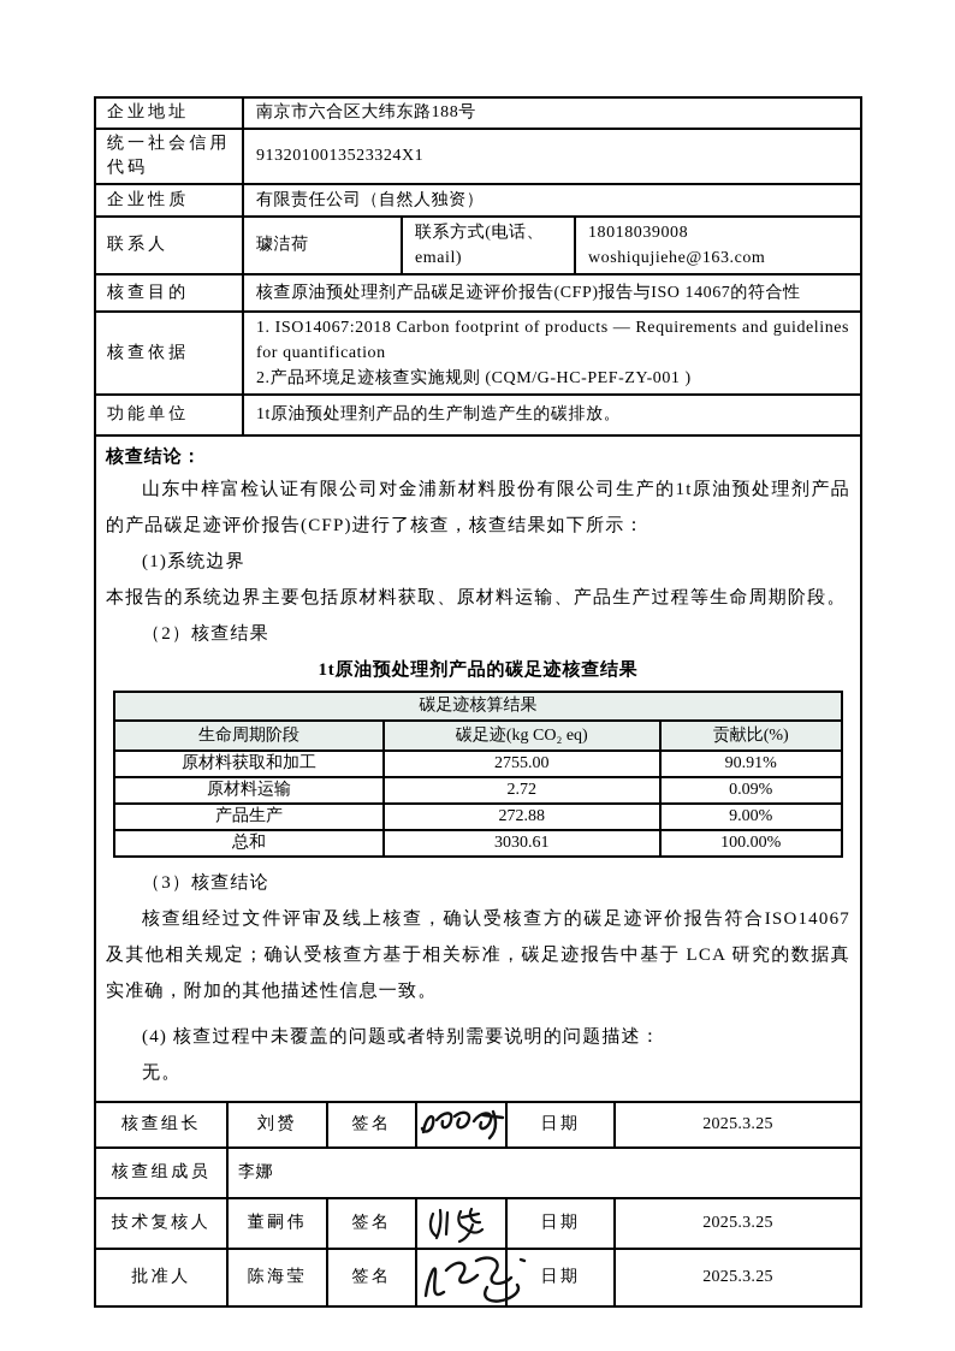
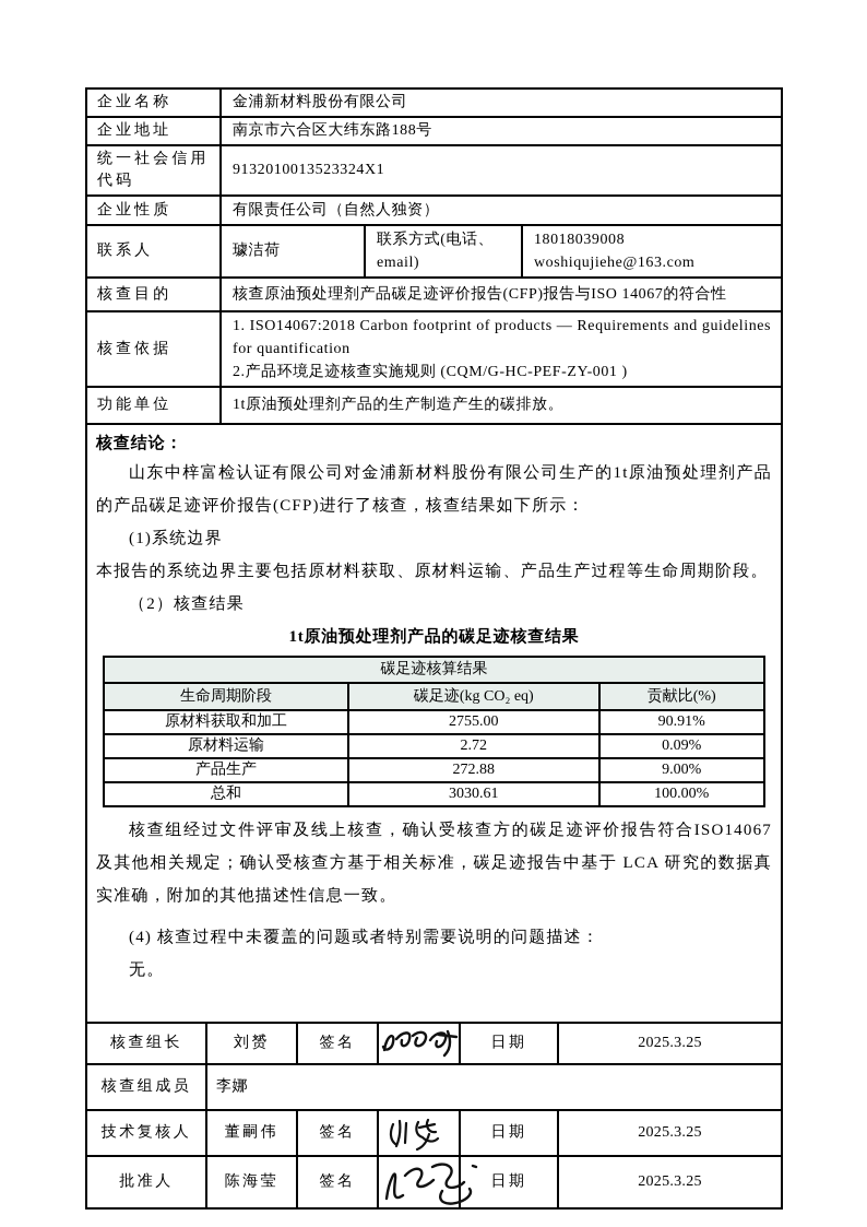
+ 企业名称	金浦新材料股份有限公司
  企业地址	南京市六合区大纬东路188号
  统一社会信用代码	9132010013523324X1
  企业性质	有限责任公司（自然人独资）
  联系人	璩洁荷	联系方式(电话、email)	18018039008 woshiqujiehe@163.com
  核查目的	核查原油预处理剂产品碳足迹评价报告(CFP)报告与ISO 14067的符合性
  核查依据	1. ISO14067:2018 Carbon footprint of products — Requirements and guidelines for quantification 2.产品环境足迹核查实施规则 (CQM/G-HC-PEF-ZY-001 )
  功能单位	1t原油预处理剂产品的生产制造产生的碳排放。
  核查结论：
  山东中梓富检认证有限公司对金浦新材料股份有限公司生产的1t原油预处理剂产品的产品碳足迹评价报告(CFP)进行了核查，核查结果如下所示：
  (1)系统边界
  本报告的系统边界主要包括原材料获取、原材料运输、产品生产过程等生命周期阶段。
  （2）核查结果
  1t原油预处理剂产品的碳足迹核查结果
  碳足迹核算结果
  生命周期阶段	碳足迹(kg CO₂ eq)	贡献比(%)
  原材料获取和加工	2755.00	90.91%
  原材料运输	2.72	0.09%
  产品生产	272.88	9.00%
  总和	3030.61	100.00%
- （3）核查结论
  核查组经过文件评审及线上核查，确认受核查方的碳足迹评价报告符合ISO14067及其他相关规定；确认受核查方基于相关标准，碳足迹报告中基于 LCA 研究的数据真实准确，附加的其他描述性信息一致。
  (4) 核查过程中未覆盖的问题或者特别需要说明的问题描述：
  无。
  核查组长	刘赟	签名		日期	2025.3.25
  核查组成员	李娜
  技术复核人	董嗣伟	签名		日期	2025.3.25
  批准人	陈海莹	签名		日期	2025.3.25
